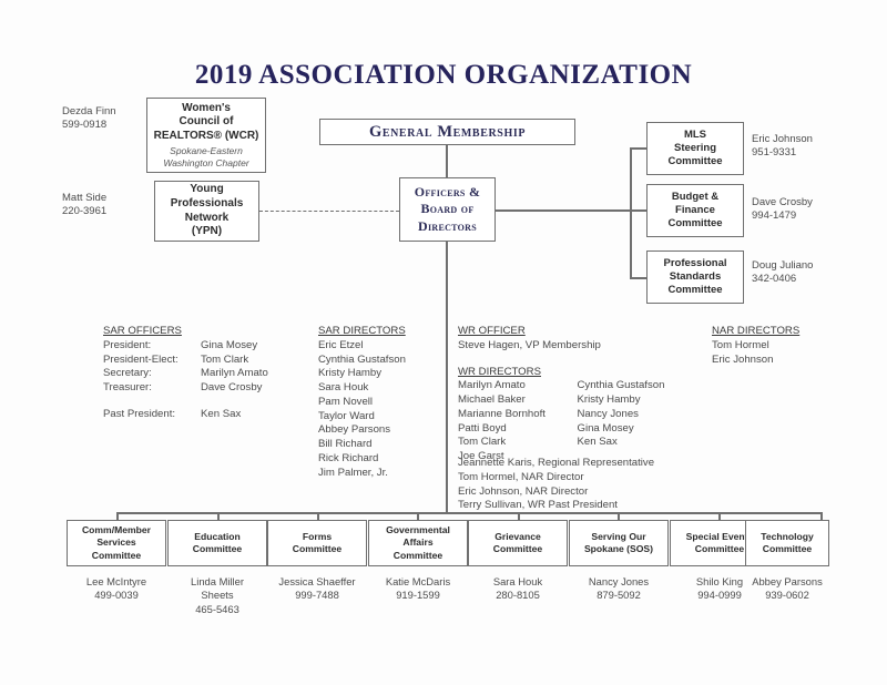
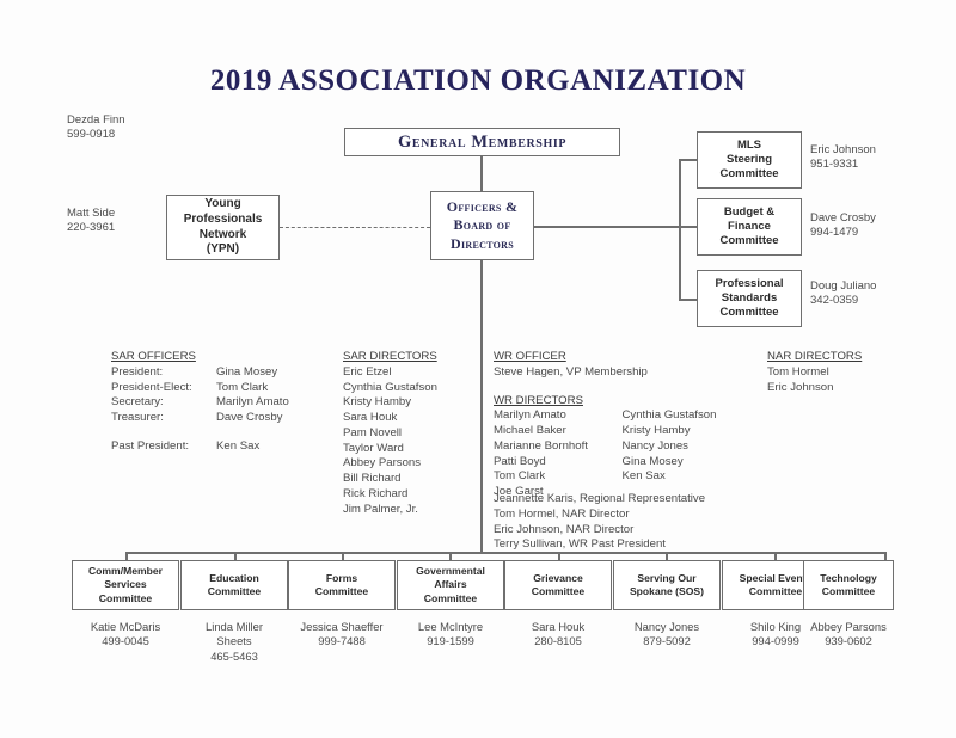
  2019 ASSOCIATION ORGANIZATION
- Women's
- Council of
- REALTORS® (WCR)
- Spokane-Eastern
- Washington Chapter
  Dezda Finn
  599-0918
  Young
  Professionals
  Network
  (YPN)
  Matt Side
  220-3961
  General Membership
  Officers &
  Board of
  Directors
  MLS
  Steering
  Committee
  Eric Johnson
  951-9331
  Budget &
  Finance
  Committee
  Dave Crosby
  994-1479
  Professional
  Standards
  Committee
  Doug Juliano
- 342-0406
+ 342-0359
  SAR OFFICERS
  President:
  Gina Mosey
  President-Elect:
  Tom Clark
  Secretary:
  Marilyn Amato
  Treasurer:
  Dave Crosby
  Past President:
  Ken Sax
  SAR DIRECTORS
  Eric Etzel
  Cynthia Gustafson
  Kristy Hamby
  Sara Houk
  Pam Novell
  Taylor Ward
  Abbey Parsons
  Bill Richard
  Rick Richard
  Jim Palmer, Jr.
  WR OFFICER
  Steve Hagen, VP Membership
  WR DIRECTORS
  Marilyn Amato
  Michael Baker
  Marianne Bornhoft
  Patti Boyd
  Tom Clark
  Joe Garst
  Cynthia Gustafson
  Kristy Hamby
  Nancy Jones
  Gina Mosey
  Ken Sax
  Jeannette Karis, Regional Representative
  Tom Hormel, NAR Director
  Eric Johnson, NAR Director
  Terry Sullivan, WR Past President
  NAR DIRECTORS
  Tom Hormel
  Eric Johnson
  Comm/Member
  Services
  Committee
- Lee McIntyre
+ Katie McDaris
- 499-0039
+ 499-0045
  Education
  Committee
  Linda Miller
  Sheets
  465-5463
  Forms
  Committee
  Jessica Shaeffer
  999-7488
  Governmental
  Affairs
  Committee
- Katie McDaris
+ Lee McIntyre
  919-1599
  Grievance
  Committee
  Sara Houk
  280-8105
  Serving Our
  Spokane (SOS)
  Nancy Jones
  879-5092
  Special Even
  Committee
  Shilo King
  994-0999
  Technology
  Committee
  Abbey Parsons
  939-0602
